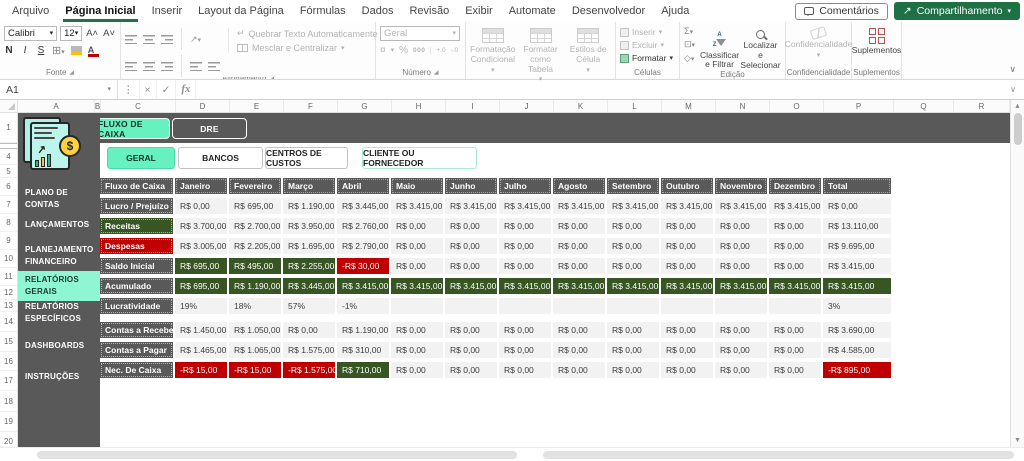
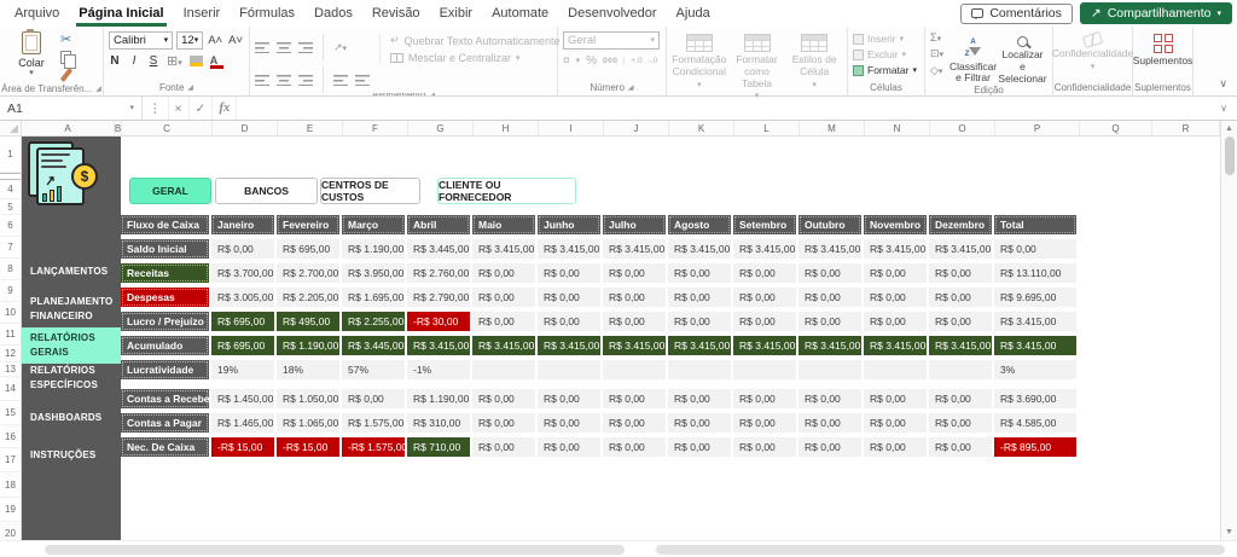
  Arquivo
  Página Inicial
  Inserir
- Layout da Página
  Fórmulas
  Dados
  Revisão
  Exibir
  Automate
  Desenvolvedor
  Ajuda
  Comentários
  ↗
  Compartilhamento
+ Colar
+ ✂
+ Área de Transferên...
  Calibri
  12
  A˄
  A˅
  N
  I
  S
  A
  Fonte
  ↵
  Quebrar Texto Automaticamente
  Mesclar e Centralizar
  Alinhamento
  Geral
  ¤
  %
  Número
  Formatação Condicional
  Formatar como Tabela
  Estilos de Célula
  Inserir
  Excluir
  Formatar
  Células
  Classificar e Filtrar
  Localizar e Selecionar
  Edição
  Confidencialidade
  Confidencialidade
  Suplementos
  Suplementos
  ∨
  A1
  ⋮
  ×
  ✓
  fx
  ∨
  A
  B
  C
  D
  E
  F
  G
  H
  I
  J
  K
  L
  M
  N
  O
  P
  Q
  R
  1
  4
  5
  6
  7
  8
  9
  10
  11
  12
  13
  14
  15
  16
  17
  18
  19
  20
- FLUXO DE CAIXA
- DRE
  GERAL
  BANCOS
  CENTROS DE CUSTOS
  CLIENTE OU FORNECEDOR
  $
- PLANO DE CONTAS
  LANÇAMENTOS
  PLANEJAMENTO FINANCEIRO
  RELATÓRIOS GERAIS
  RELATÓRIOS ESPECÍFICOS
  DASHBOARDS
  INSTRUÇÕES
  Fluxo de Caixa
  Janeiro
  Fevereiro
  Março
  Abril
  Maio
  Junho
  Julho
  Agosto
  Setembro
  Outubro
  Novembro
  Dezembro
  Total
- Lucro / Prejuízo
+ Saldo Inicial
  R$ 0,00
  R$ 695,00
  R$ 1.190,00
  R$ 3.445,00
  R$ 3.415,00
  R$ 3.415,00
  R$ 3.415,00
  R$ 3.415,00
  R$ 3.415,00
  R$ 3.415,00
  R$ 3.415,00
  R$ 3.415,00
  R$ 0,00
  Receitas
  R$ 3.700,00
  R$ 2.700,00
  R$ 3.950,00
  R$ 2.760,00
  R$ 0,00
  R$ 0,00
  R$ 0,00
  R$ 0,00
  R$ 0,00
  R$ 0,00
  R$ 0,00
  R$ 0,00
  R$ 13.110,00
  Despesas
  R$ 3.005,00
  R$ 2.205,00
  R$ 1.695,00
  R$ 2.790,00
  R$ 0,00
  R$ 0,00
  R$ 0,00
  R$ 0,00
  R$ 0,00
  R$ 0,00
  R$ 0,00
  R$ 0,00
  R$ 9.695,00
- Saldo Inicial
+ Lucro / Prejuízo
  R$ 695,00
  R$ 495,00
  R$ 2.255,00
  -R$ 30,00
  R$ 0,00
  R$ 0,00
  R$ 0,00
  R$ 0,00
  R$ 0,00
  R$ 0,00
  R$ 0,00
  R$ 0,00
  R$ 3.415,00
  Acumulado
  R$ 695,00
  R$ 1.190,00
  R$ 3.445,00
  R$ 3.415,00
  R$ 3.415,00
  R$ 3.415,00
  R$ 3.415,00
  R$ 3.415,00
  R$ 3.415,00
  R$ 3.415,00
  R$ 3.415,00
  R$ 3.415,00
  R$ 3.415,00
  Lucratividade
  19%
  18%
  57%
  -1%
  3%
  Contas a Recebe
  R$ 1.450,00
  R$ 1.050,00
  R$ 0,00
  R$ 1.190,00
  R$ 0,00
  R$ 0,00
  R$ 0,00
  R$ 0,00
  R$ 0,00
  R$ 0,00
  R$ 0,00
  R$ 0,00
  R$ 3.690,00
  Contas a Pagar
  R$ 1.465,00
  R$ 1.065,00
  R$ 1.575,00
  R$ 310,00
  R$ 0,00
  R$ 0,00
  R$ 0,00
  R$ 0,00
  R$ 0,00
  R$ 0,00
  R$ 0,00
  R$ 0,00
  R$ 4.585,00
  Nec. De Caixa
  -R$ 15,00
  -R$ 15,00
  -R$ 1.575,00
  R$ 710,00
  R$ 0,00
  R$ 0,00
  R$ 0,00
  R$ 0,00
  R$ 0,00
  R$ 0,00
  R$ 0,00
  R$ 0,00
  -R$ 895,00
